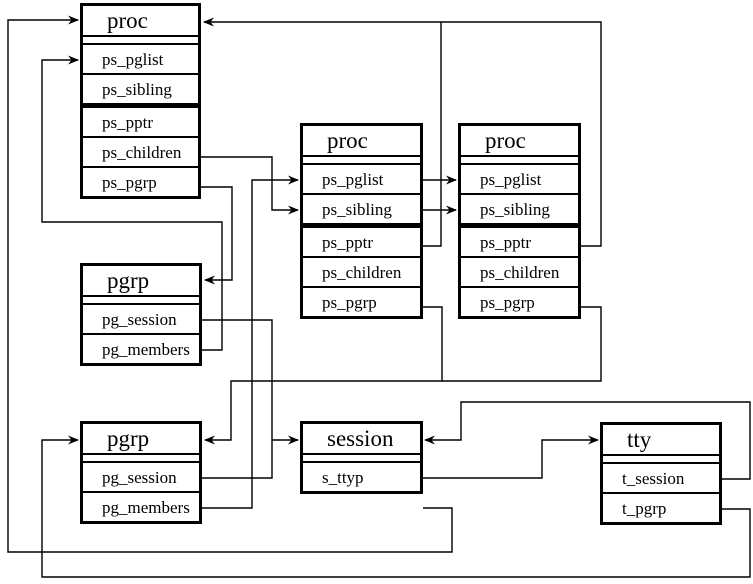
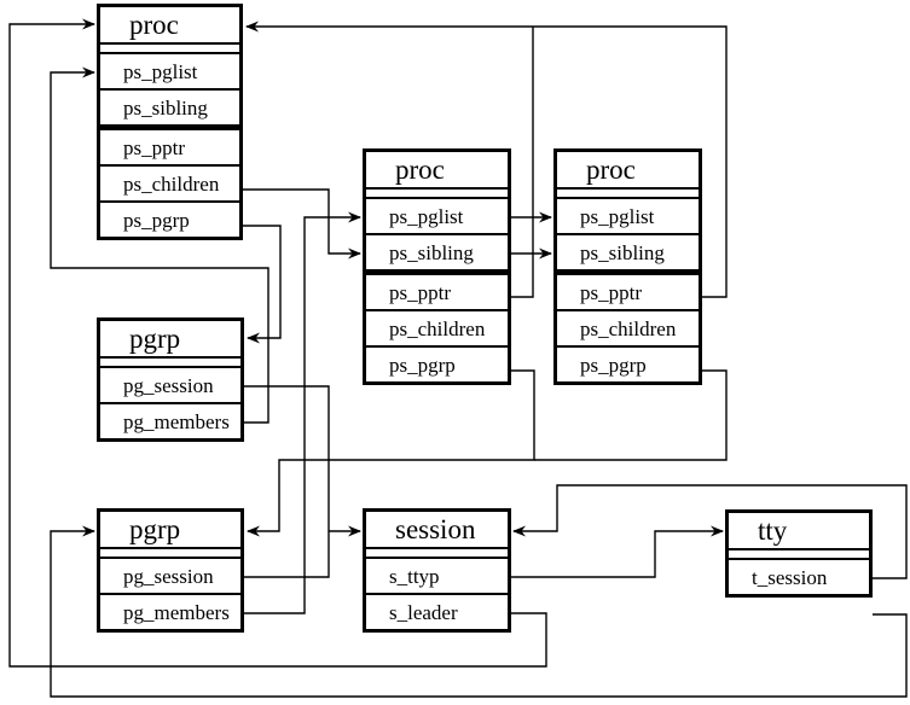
  proc
  ps_pglist
  ps_sibling
  ps_pptr
  ps_children
  ps_pgrp
  proc
  ps_pglist
  ps_sibling
  ps_pptr
  ps_children
  ps_pgrp
  proc
  ps_pglist
  ps_sibling
  ps_pptr
  ps_children
  ps_pgrp
  pgrp
  pg_session
  pg_members
  pgrp
  pg_session
  pg_members
  session
  s_ttyp
+ s_leader
  tty
  t_session
- t_pgrp
